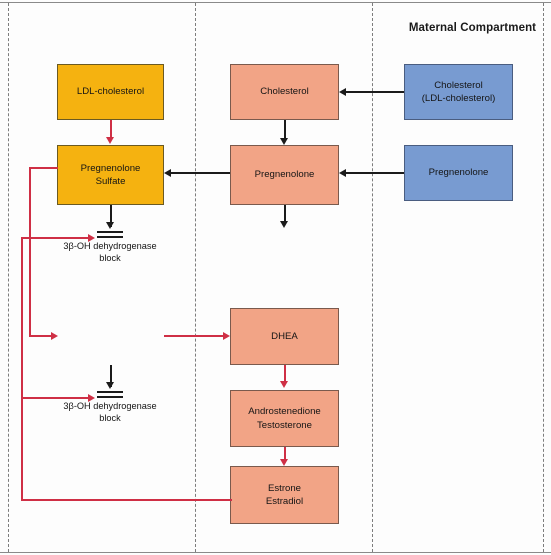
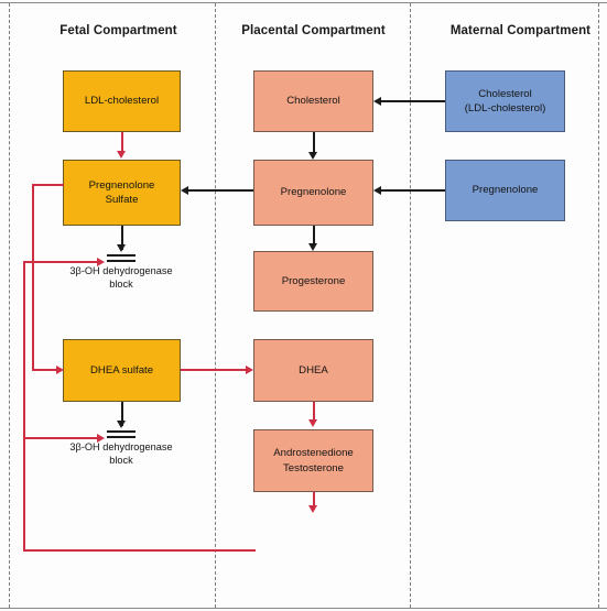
+ Fetal Compartment
+ Placental Compartment
  Maternal Compartment
  LDL-cholesterol
  Pregnenolone
  Sulfate
+ DHEA sulfate
  Cholesterol
  Pregnenolone
+ Progesterone
  DHEA
  Androstenedione
  Testosterone
- Estrone
- Estradiol
  Cholesterol
  (LDL-cholesterol)
  Pregnenolone
  3β-OH dehydrogenase
  block
  3β-OH dehydrogenase
  block
